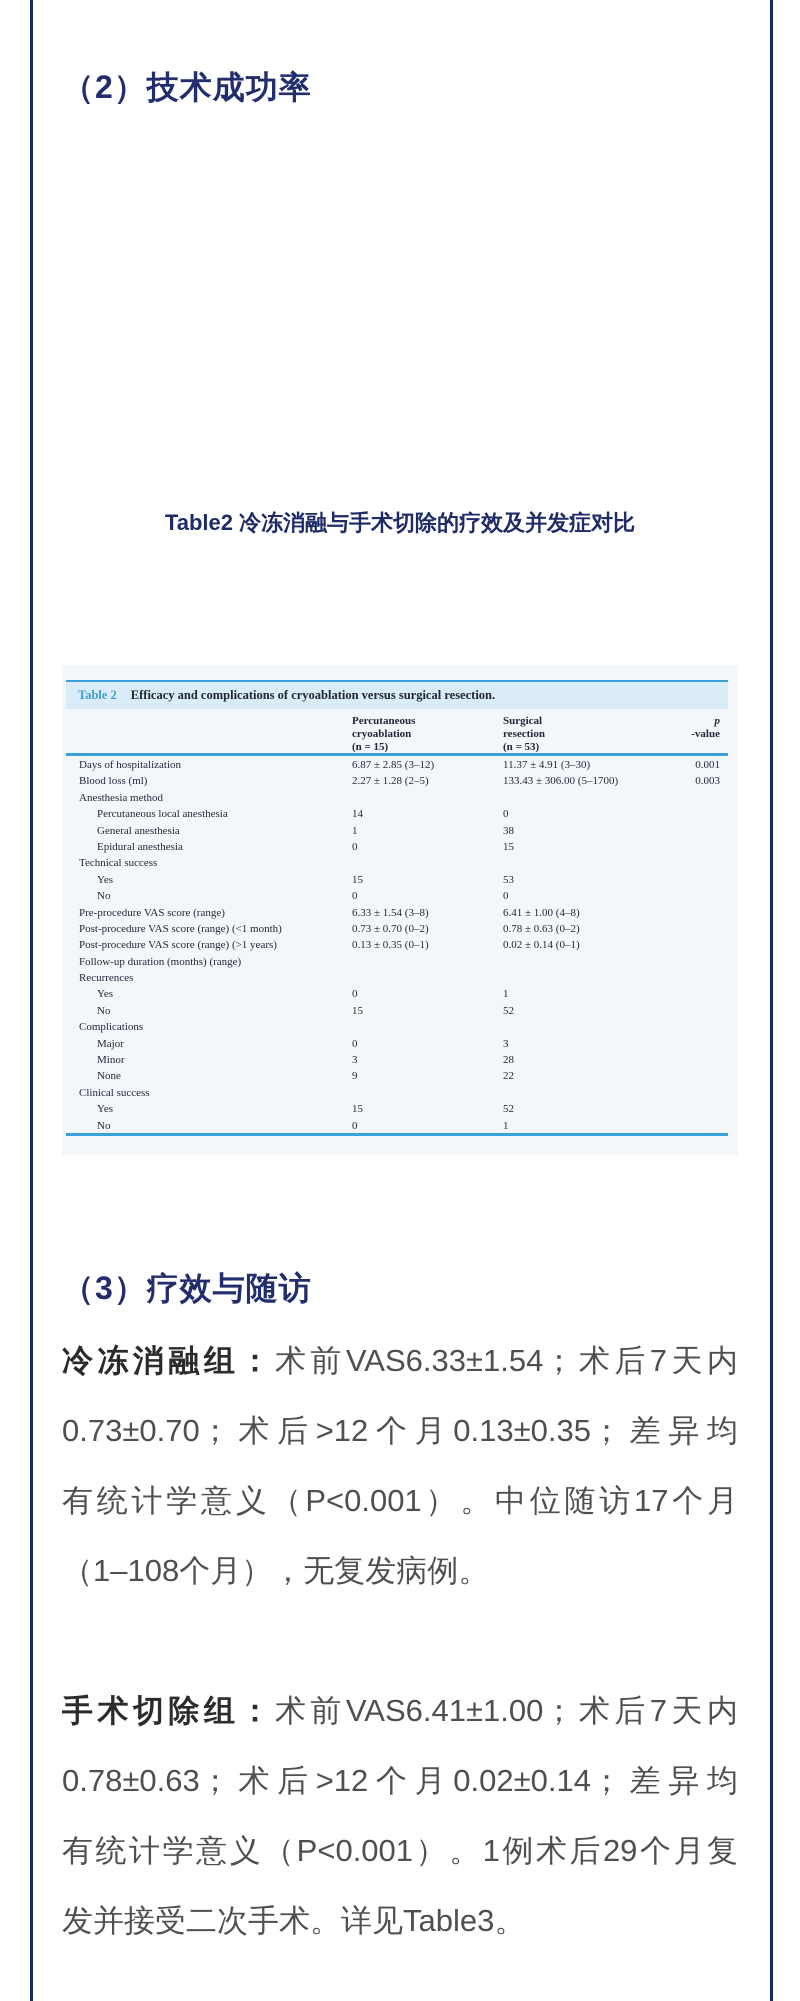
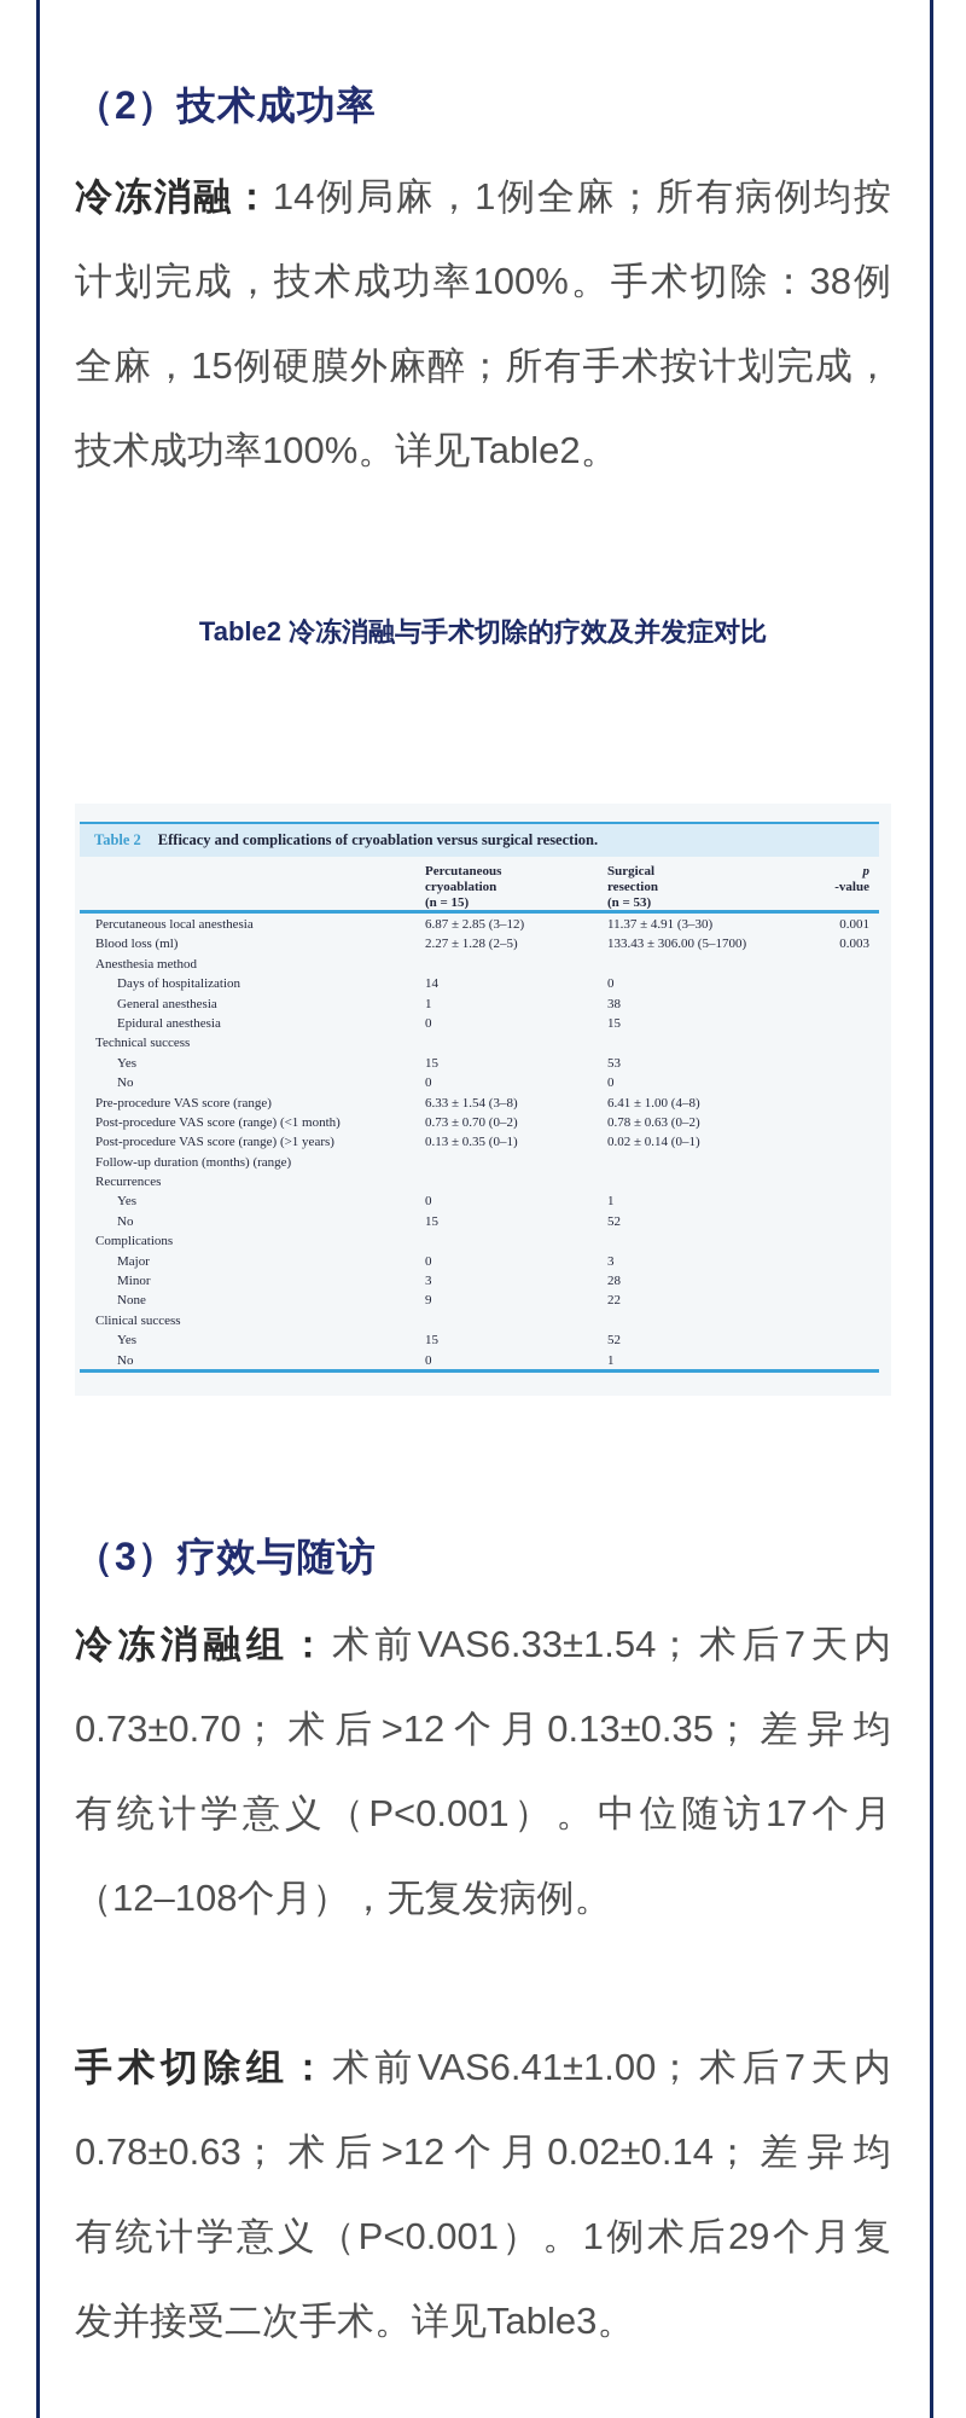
  （2）技术成功率
+ 冷冻消融：14例局麻，1例全麻；所有病例均按
+ 计划完成，技术成功率100%。手术切除：38例
+ 全麻，15例硬膜外麻醉；所有手术按计划完成，
+ 技术成功率100%。详见Table2。
  Table2 冷冻消融与手术切除的疗效及并发症对比
  Table 2
  Efficacy and complications of cryoablation versus surgical resection.
  Percutaneous
  cryoablation
  (n = 15)
  Surgical
  resection
  (n = 53)
  p
  -value
- Days of hospitalization
+ Percutaneous local anesthesia
  6.87 ± 2.85 (3–12)
  11.37 ± 4.91 (3–30)
  0.001
  Blood loss (ml)
  2.27 ± 1.28 (2–5)
  133.43 ± 306.00 (5–1700)
  0.003
  Anesthesia method
- Percutaneous local anesthesia
+ Days of hospitalization
  14
  0
  General anesthesia
  1
  38
  Epidural anesthesia
  0
  15
  Technical success
  Yes
  15
  53
  No
  0
  0
  Pre-procedure VAS score (range)
  6.33 ± 1.54 (3–8)
  6.41 ± 1.00 (4–8)
  Post-procedure VAS score (range) (<1 month)
  0.73 ± 0.70 (0–2)
  0.78 ± 0.63 (0–2)
  Post-procedure VAS score (range) (>1 years)
  0.13 ± 0.35 (0–1)
  0.02 ± 0.14 (0–1)
  Follow-up duration (months) (range)
  Recurrences
  Yes
  0
  1
  No
  15
  52
  Complications
  Major
  0
  3
  Minor
  3
  28
  None
  9
  22
  Clinical success
  Yes
  15
  52
  No
  0
  1
  （3）疗效与随访
  冷冻消融组：术前VAS6.33±1.54；术后7天内
  0.73±0.70；术后>12个月0.13±0.35；差异均
  有统计学意义（P<0.001）。中位随访17个月
- （1–108个月），无复发病例。
+ （12–108个月），无复发病例。
  手术切除组：术前VAS6.41±1.00；术后7天内
  0.78±0.63；术后>12个月0.02±0.14；差异均
  有统计学意义（P<0.001）。1例术后29个月复
  发并接受二次手术。详见Table3。
